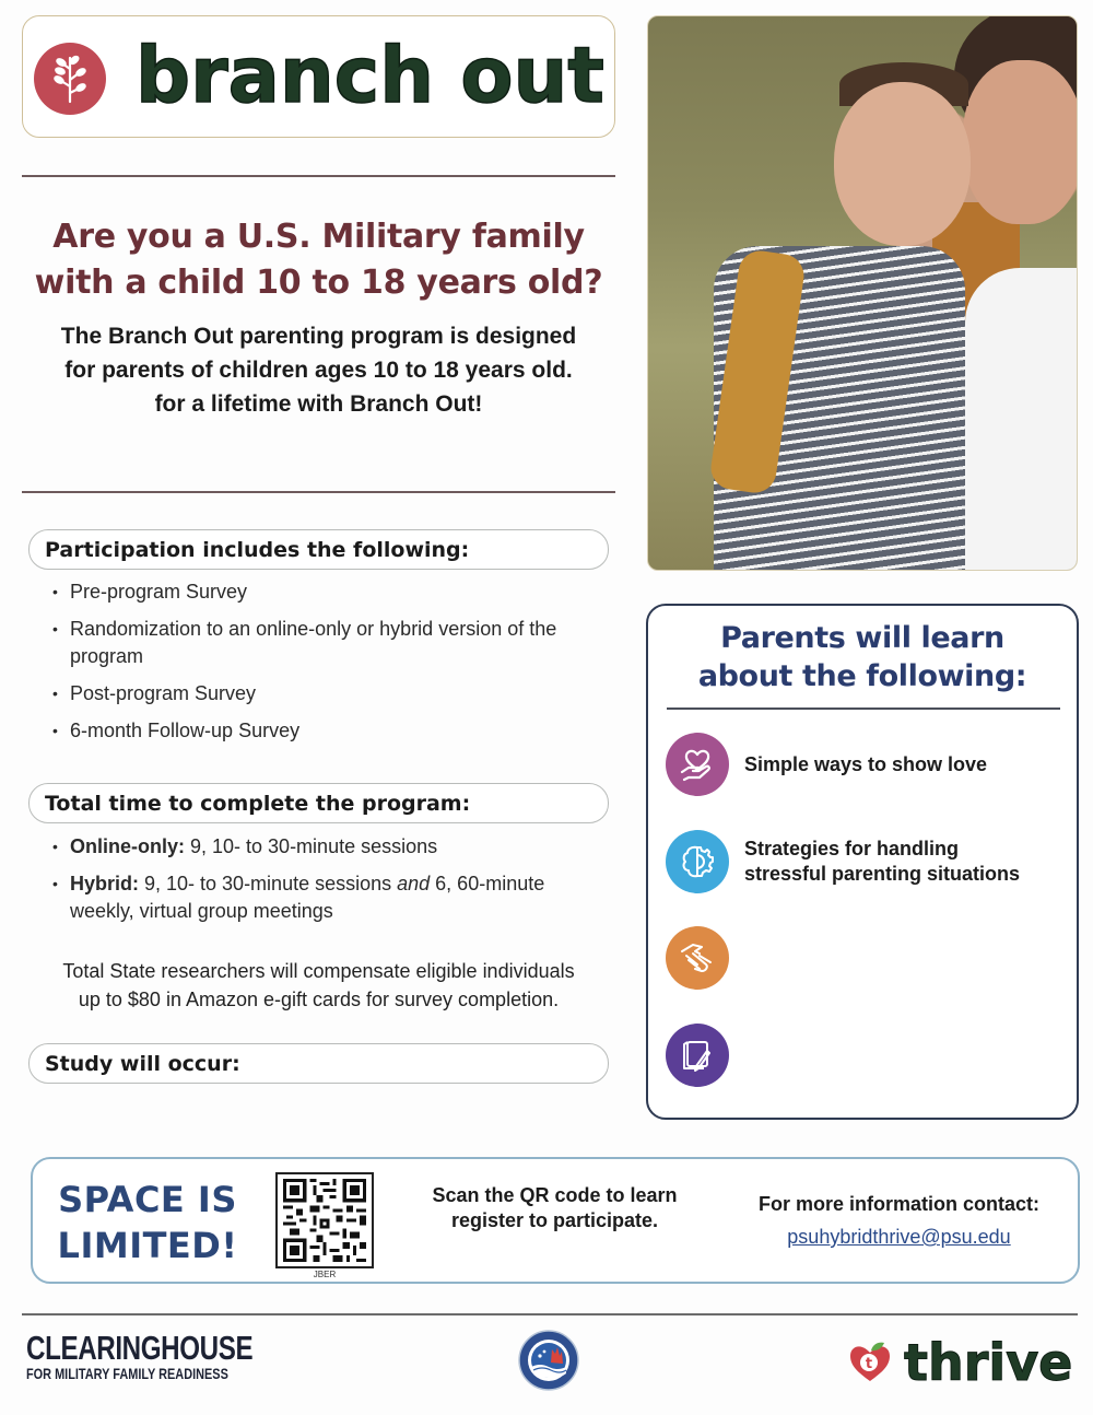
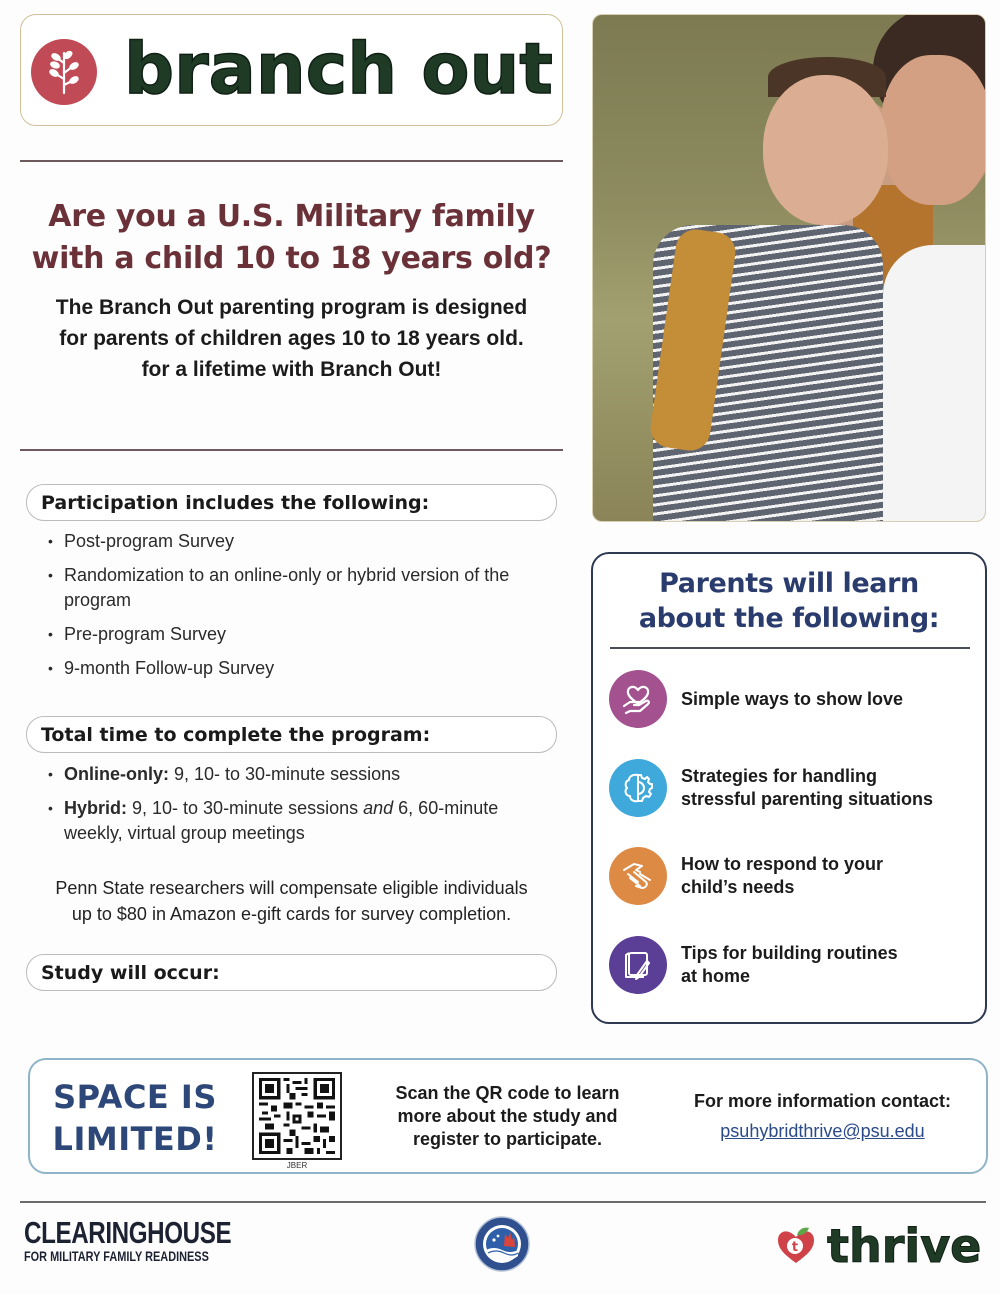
  branch out
  Are you a U.S. Military family
  with a child 10 to 18 years old?
  The Branch Out parenting program is designed
  for parents of children ages 10 to 18 years old.
  for a lifetime with Branch Out!
  Participation includes the following:
- Pre-program Survey
+ Post-program Survey
  Randomization to an online-only or hybrid version of the program
- Post-program Survey
+ Pre-program Survey
- 6-month Follow-up Survey
+ 9-month Follow-up Survey
  Total time to complete the program:
  Online-only: 9, 10- to 30-minute sessions
  Hybrid: 9, 10- to 30-minute sessions and 6, 60-minute weekly, virtual group meetings
- Total State researchers will compensate eligible individuals
+ Penn State researchers will compensate eligible individuals
  up to $80 in Amazon e-gift cards for survey completion.
  Study will occur:
  Parents will learn
  about the following:
  Simple ways to show love
  Strategies for handling
  stressful parenting situations
+ How to respond to your
+ child’s needs
+ Tips for building routines
+ at home
  SPACE IS
  LIMITED!
  JBER
  Scan the QR code to learn
+ more about the study and
  register to participate.
  For more information contact:
  psuhybridthrive@psu.edu
  CLEARINGHOUSE
  FOR MILITARY FAMILY READINESS
  t
  thrive
